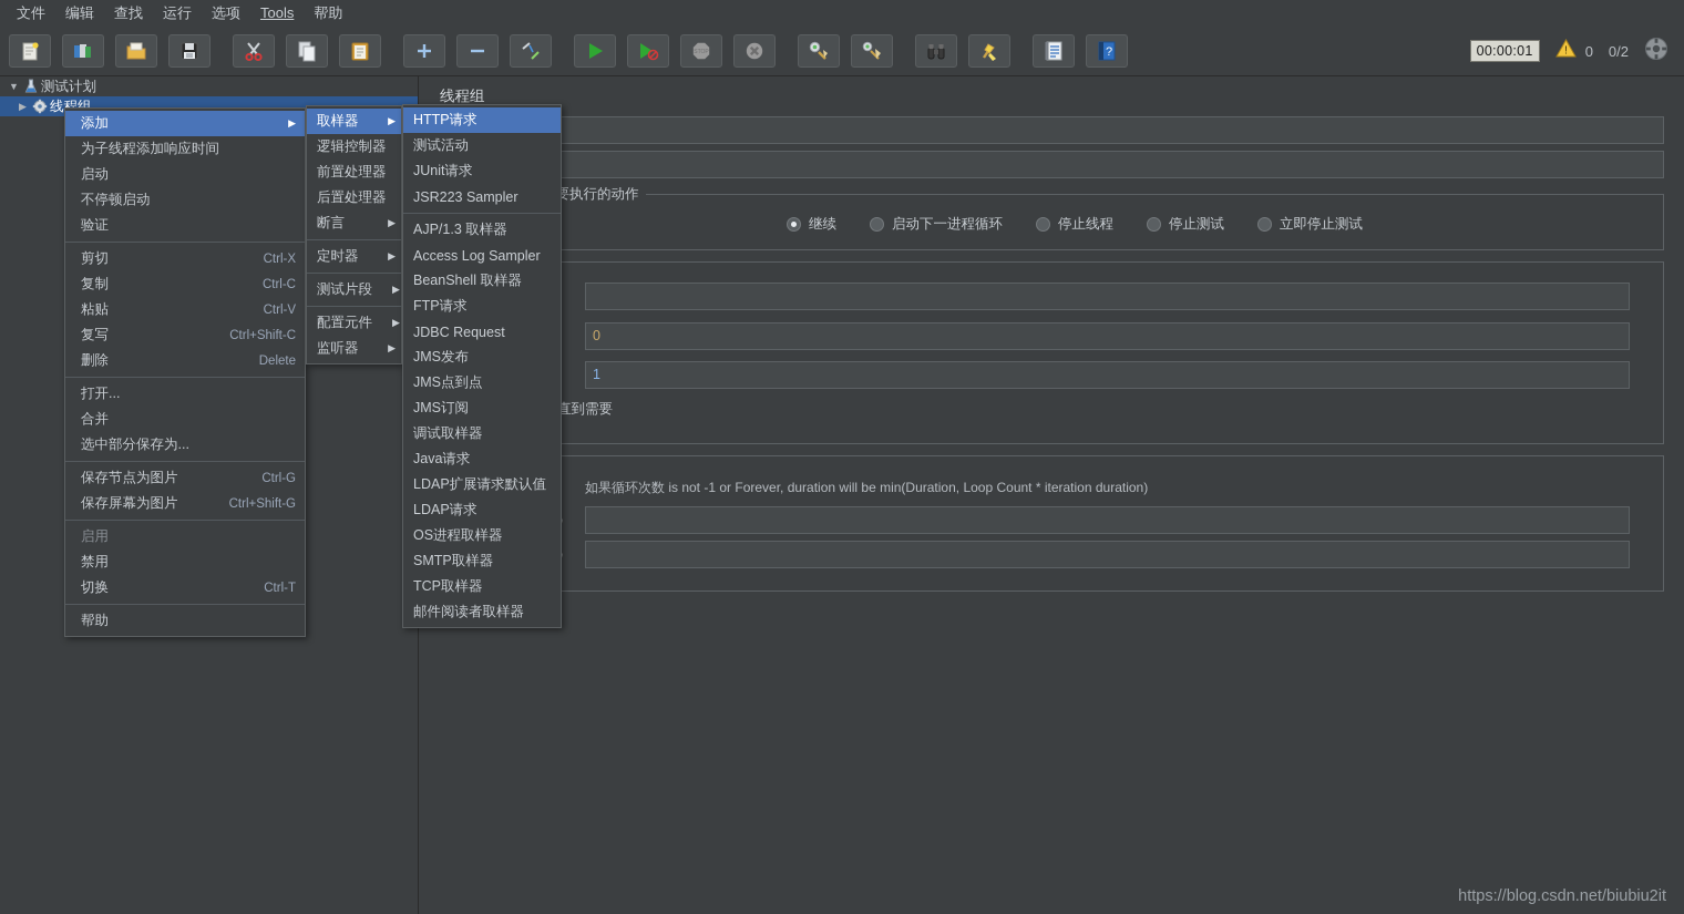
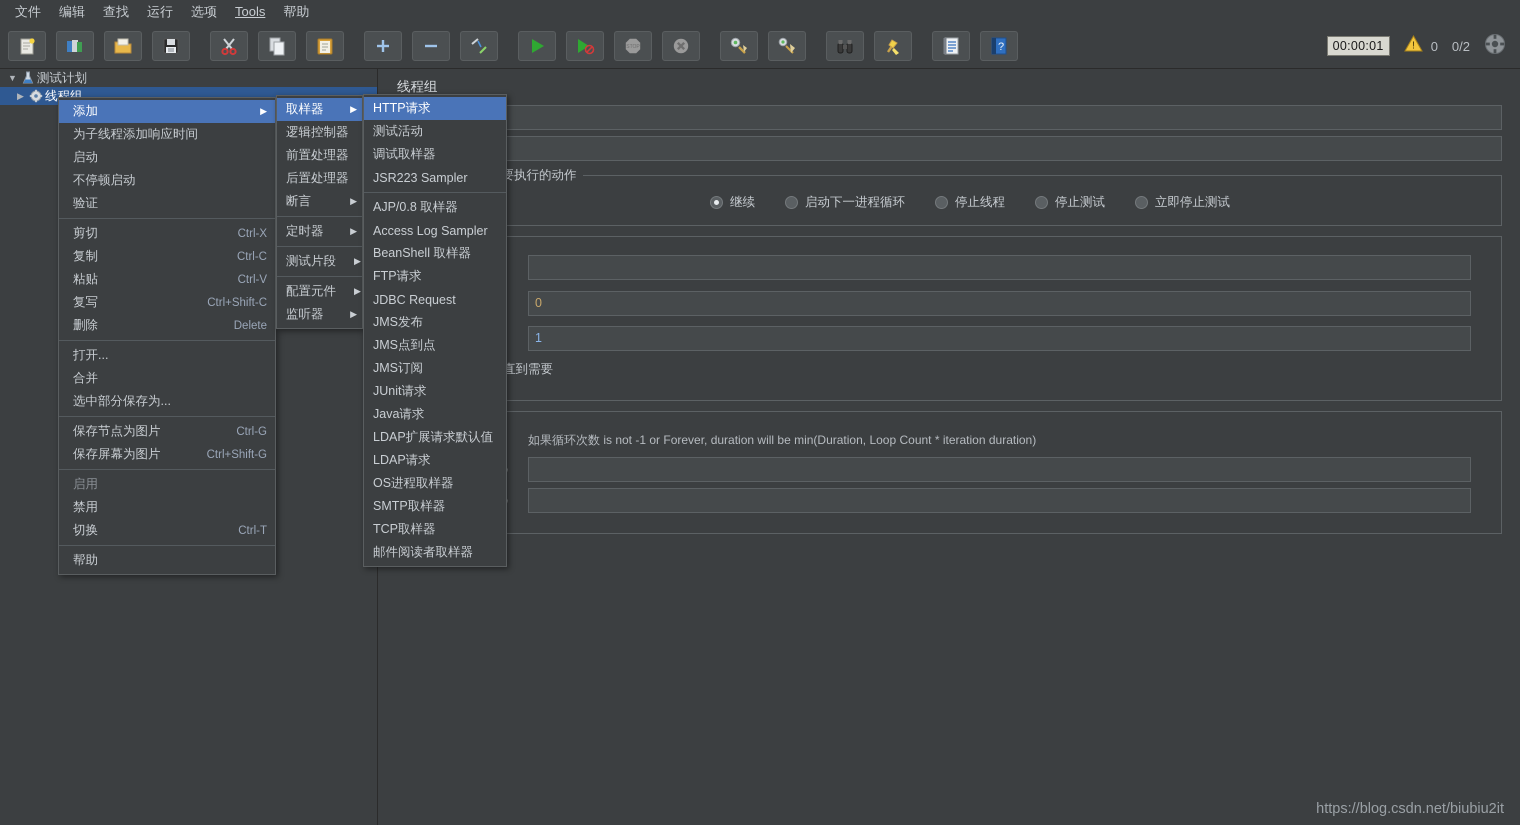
  文件
  编辑
  查找
  运行
  选项
  Tools
  帮助
  ?
  00:00:01
  !
  0
  0/2
  ▼
  测试计划
  ▶
  线程组
  线程组
  继续
  启动下一进程循环
  停止线程
  停止测试
  立即停止测试
  0
  1
  如果循环次数 is not -1 or Forever, duration will be min(Duration, Loop Count * iteration duration)
  添加
  ▶
  为子线程添加响应时间
  启动
  不停顿启动
  验证
  剪切
  Ctrl-X
  复制
  Ctrl-C
  粘贴
  Ctrl-V
  复写
  Ctrl+Shift-C
  删除
  Delete
  打开...
  合并
  选中部分保存为...
  保存节点为图片
  Ctrl-G
  保存屏幕为图片
  Ctrl+Shift-G
  启用
  禁用
  切换
  Ctrl-T
  帮助
  取样器
  ▶
  逻辑控制器
  前置处理器
  后置处理器
  断言
  ▶
  定时器
  ▶
  测试片段
  ▶
  配置元件
  ▶
  监听器
  ▶
  HTTP请求
  测试活动
- JUnit请求
+ 调试取样器
  JSR223 Sampler
- AJP/1.3 取样器
+ AJP/0.8 取样器
  Access Log Sampler
  BeanShell 取样器
  FTP请求
  JDBC Request
  JMS发布
  JMS点到点
  JMS订阅
- 调试取样器
+ JUnit请求
  Java请求
  LDAP扩展请求默认值
  LDAP请求
  OS进程取样器
  SMTP取样器
  TCP取样器
  邮件阅读者取样器
  https://blog.csdn.net/biubiu2it
